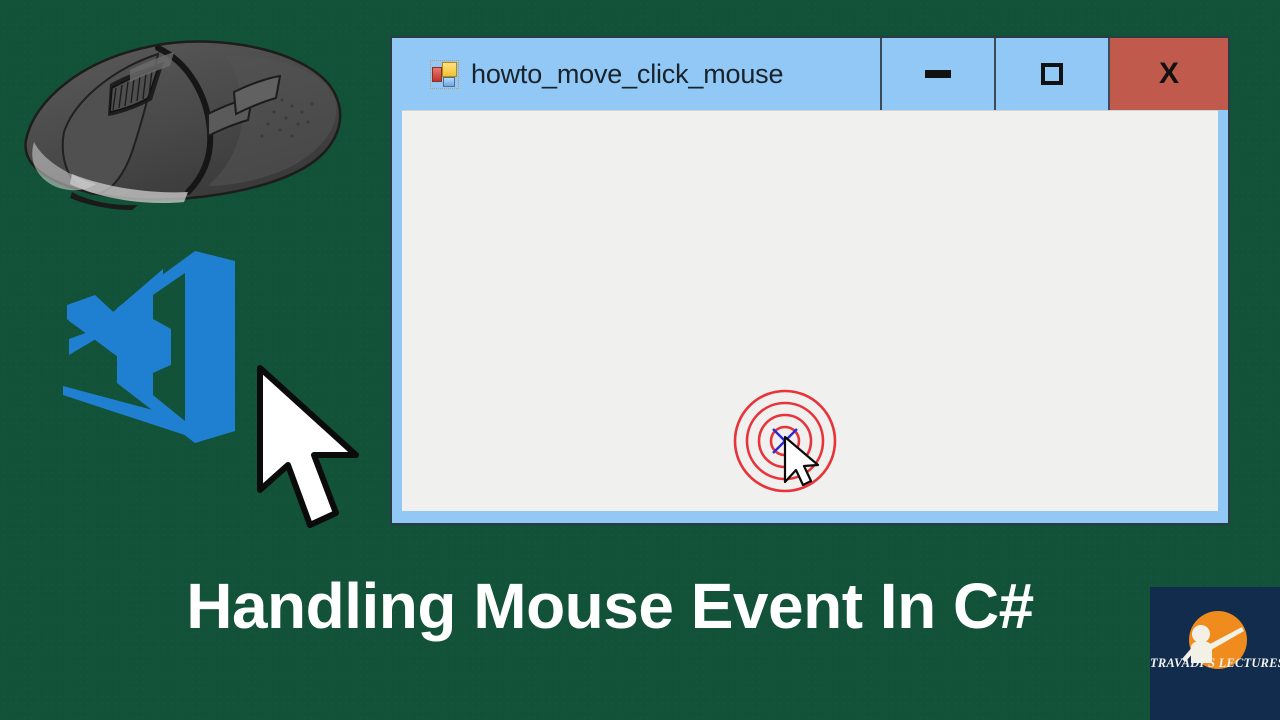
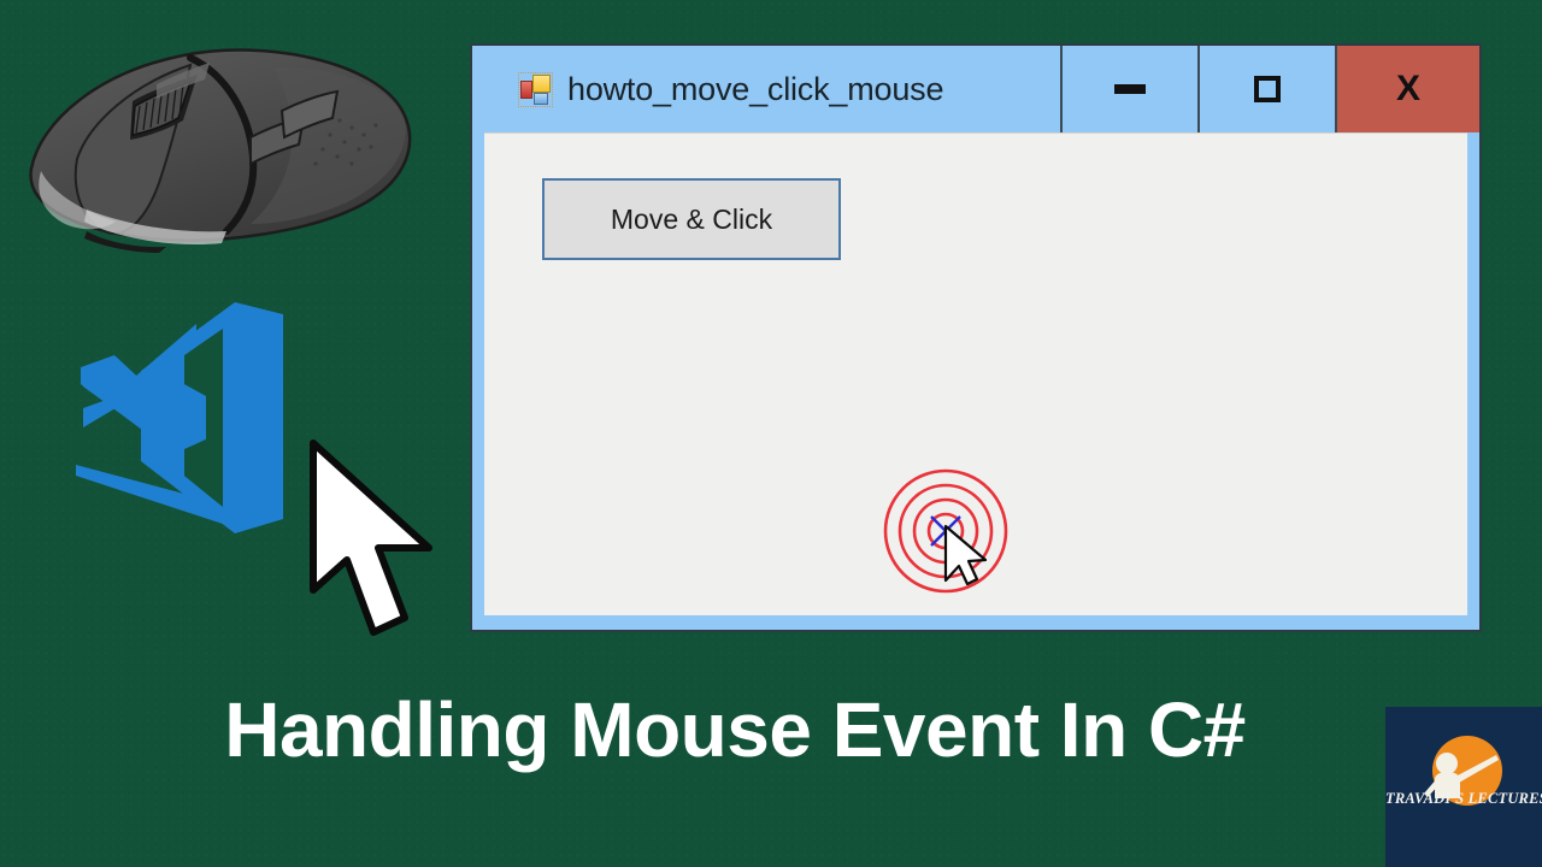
  howto_move_click_mouse
  X
+ Move & Click
  Handling Mouse Event In C#
  TRAVADI'S LECTURE
